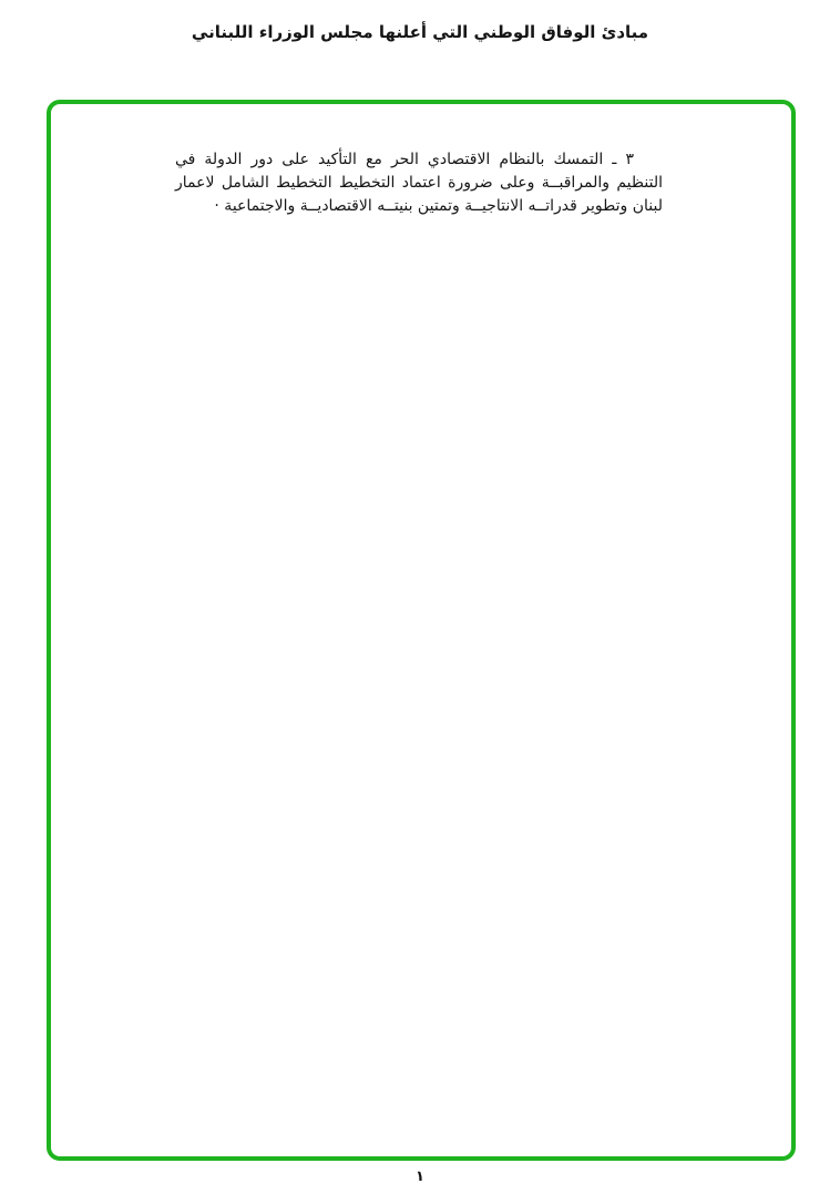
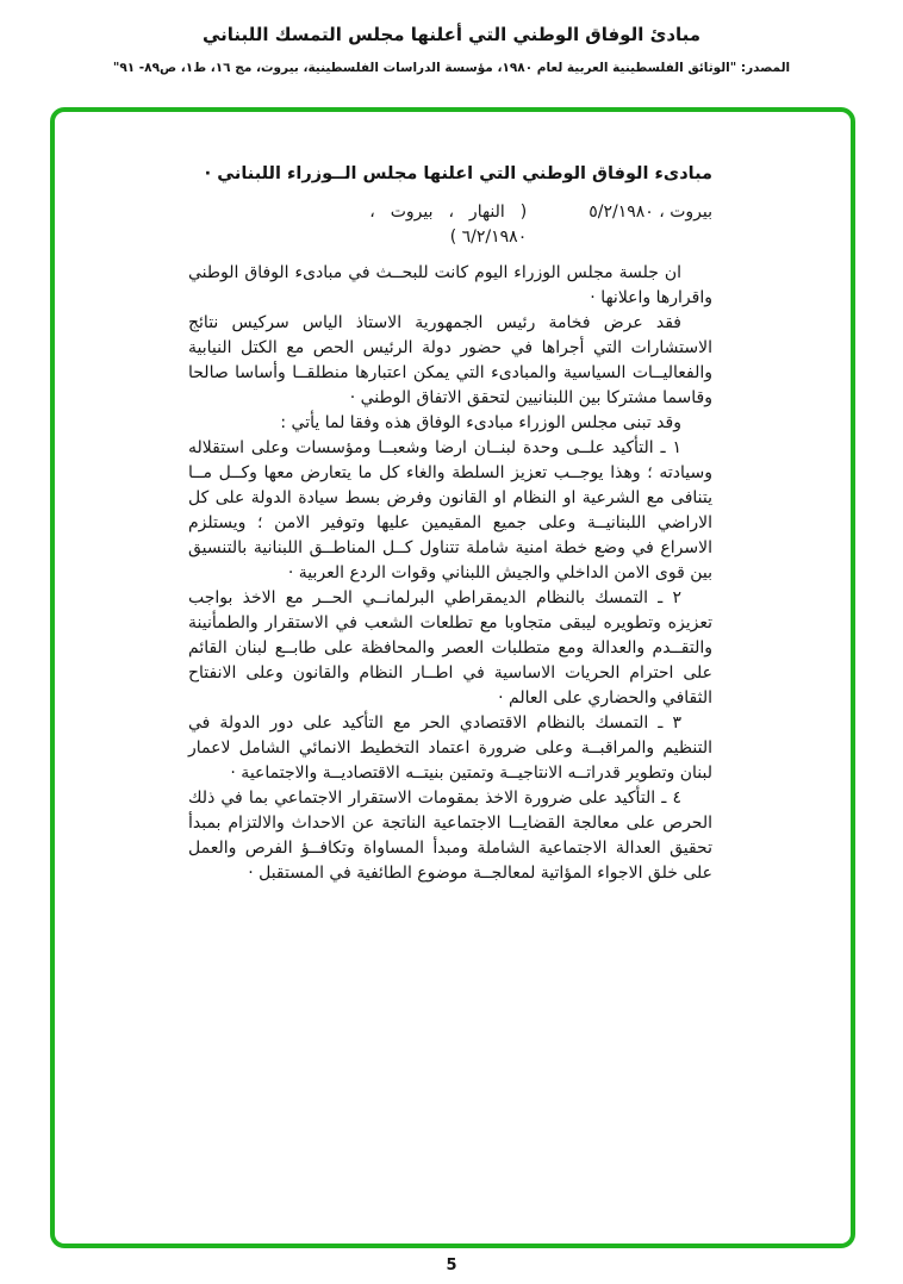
- مبادئ الوفاق الوطني التي أعلنها مجلس الوزراء اللبناني
+ مبادئ الوفاق الوطني التي أعلنها مجلس التمسك اللبناني
+ المصدر: "الوثائق الفلسطينية العربية لعام ١٩٨٠، مؤسسة الدراسات الفلسطينية، بيروت، مج ١٦، ط١، ص٨٩- ٩١"
+ مبادىء الوفاق الوطني التي اعلنها مجلس الــوزراء اللبناني ·
+ بيروت ، ٥/٢/١٩٨٠
+ ( النهار ، بيروت ، ٦/٢/١٩٨٠ )
+ ان جلسة مجلس الوزراء اليوم كانت للبحــث في مبادىء الوفاق الوطني واقرارها واعلانها ·
+ فقد عرض فخامة رئيس الجمهورية الاستاذ الياس سركيس نتائج الاستشارات التي أجراها في حضور دولة الرئيس الحص مع الكتل النيابية والفعاليــات السياسية والمبادىء التي يمكن اعتبارها منطلقــا وأساسا صالحا وقاسما مشتركا بين اللبنانيين لتحقق الاتفاق الوطني ·
+ وقد تبنى مجلس الوزراء مبادىء الوفاق هذه وفقا لما يأتي :
+ ١ ـ التأكيد علــى وحدة لبنــان ارضا وشعبــا ومؤسسات وعلى استقلاله وسيادته ؛ وهذا يوجــب تعزيز السلطة والغاء كل ما يتعارض معها وكــل مــا يتنافى مع الشرعية او النظام او القانون وفرض بسط سيادة الدولة على كل الاراضي اللبنانيــة وعلى جميع المقيمين عليها وتوفير الامن ؛ ويستلزم الاسراع في وضع خطة امنية شاملة تتناول كــل المناطــق اللبنانية بالتنسيق بين قوى الامن الداخلي والجيش اللبناني وقوات الردع العربية ·
+ ٢ ـ التمسك بالنظام الديمقراطي البرلمانــي الحــر مع الاخذ بواجب تعزيزه وتطويره ليبقى متجاوبا مع تطلعات الشعب في الاستقرار والطمأنينة والتقــدم والعدالة ومع متطلبات العصر والمحافظة على طابــع لبنان القائم على احترام الحريات الاساسية في اطــار النظام والقانون وعلى الانفتاح الثقافي والحضاري على العالم ·
- ٣ ـ التمسك بالنظام الاقتصادي الحر مع التأكيد على دور الدولة في التنظيم والمراقبــة وعلى ضرورة اعتماد التخطيط التخطيط الشامل لاعمار لبنان وتطوير قدراتــه الانتاجيــة وتمتين بنيتــه الاقتصاديــة والاجتماعية ·
+ ٣ ـ التمسك بالنظام الاقتصادي الحر مع التأكيد على دور الدولة في التنظيم والمراقبــة وعلى ضرورة اعتماد التخطيط الانمائي الشامل لاعمار لبنان وتطوير قدراتــه الانتاجيــة وتمتين بنيتــه الاقتصاديــة والاجتماعية ·
+ ٤ ـ التأكيد على ضرورة الاخذ بمقومات الاستقرار الاجتماعي بما في ذلك الحرص على معالجة القضايــا الاجتماعية الناتجة عن الاحداث والالتزام بمبدأ تحقيق العدالة الاجتماعية الشاملة ومبدأ المساواة وتكافــؤ الفرص والعمل على خلق الاجواء المؤاتية لمعالجــة موضوع الطائفية في المستقبل ·
- ١
+ 5
